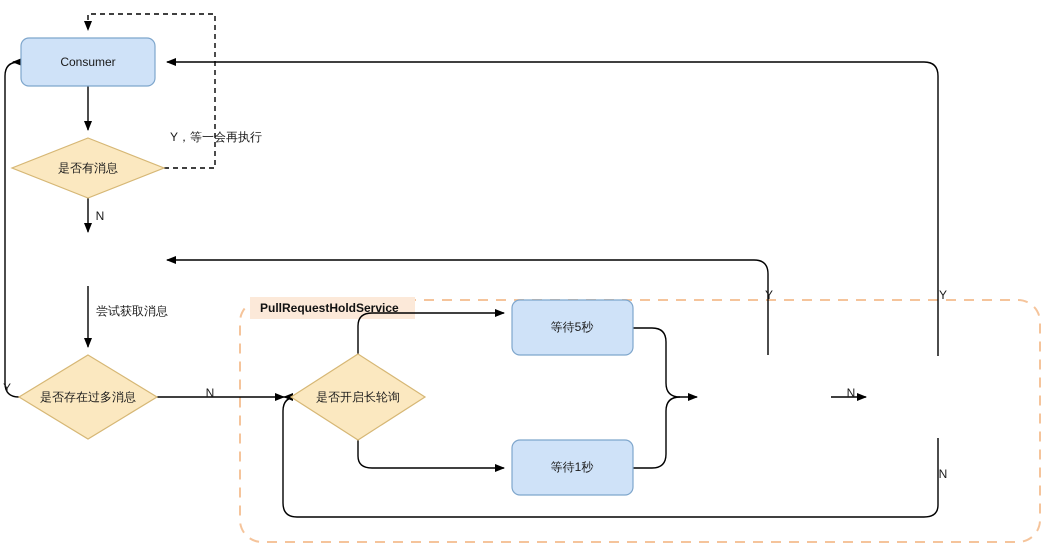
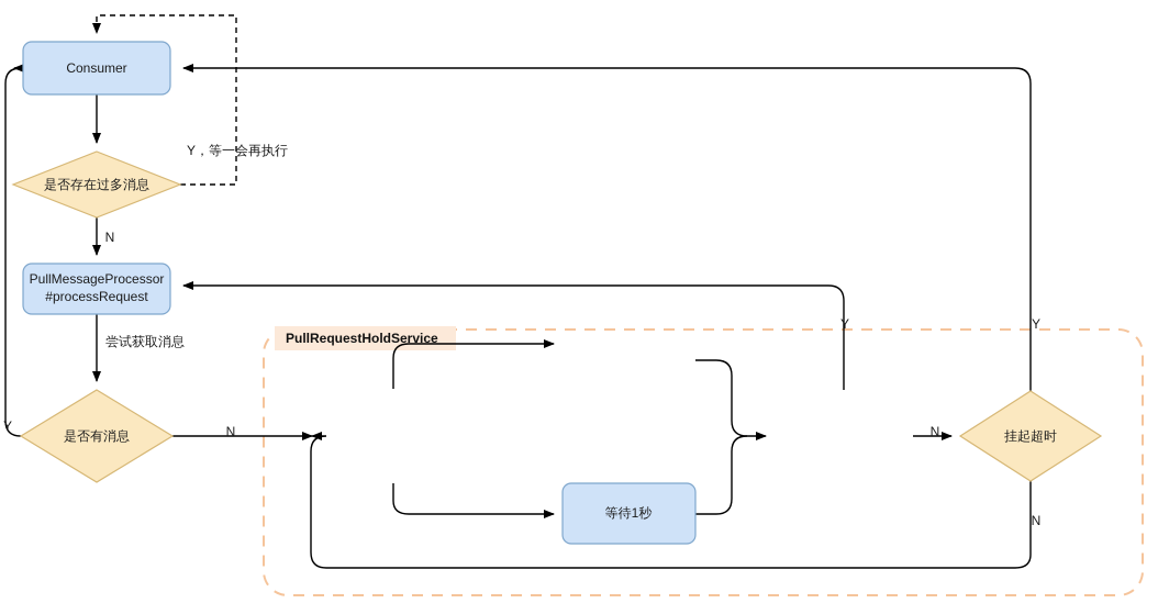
  PullRequestHoldService
  Consumer
- 是否有消息
+ 是否存在过多消息
+ PullMessageProcessor
+ #processRequest
- 是否存在过多消息
+ 是否有消息
- 是否开启长轮询
- 等待5秒
  等待1秒
+ 挂起超时
  Y，等一会再执行
  N
  尝试获取消息
  Y
  N
  Y
  N
  Y
  N
